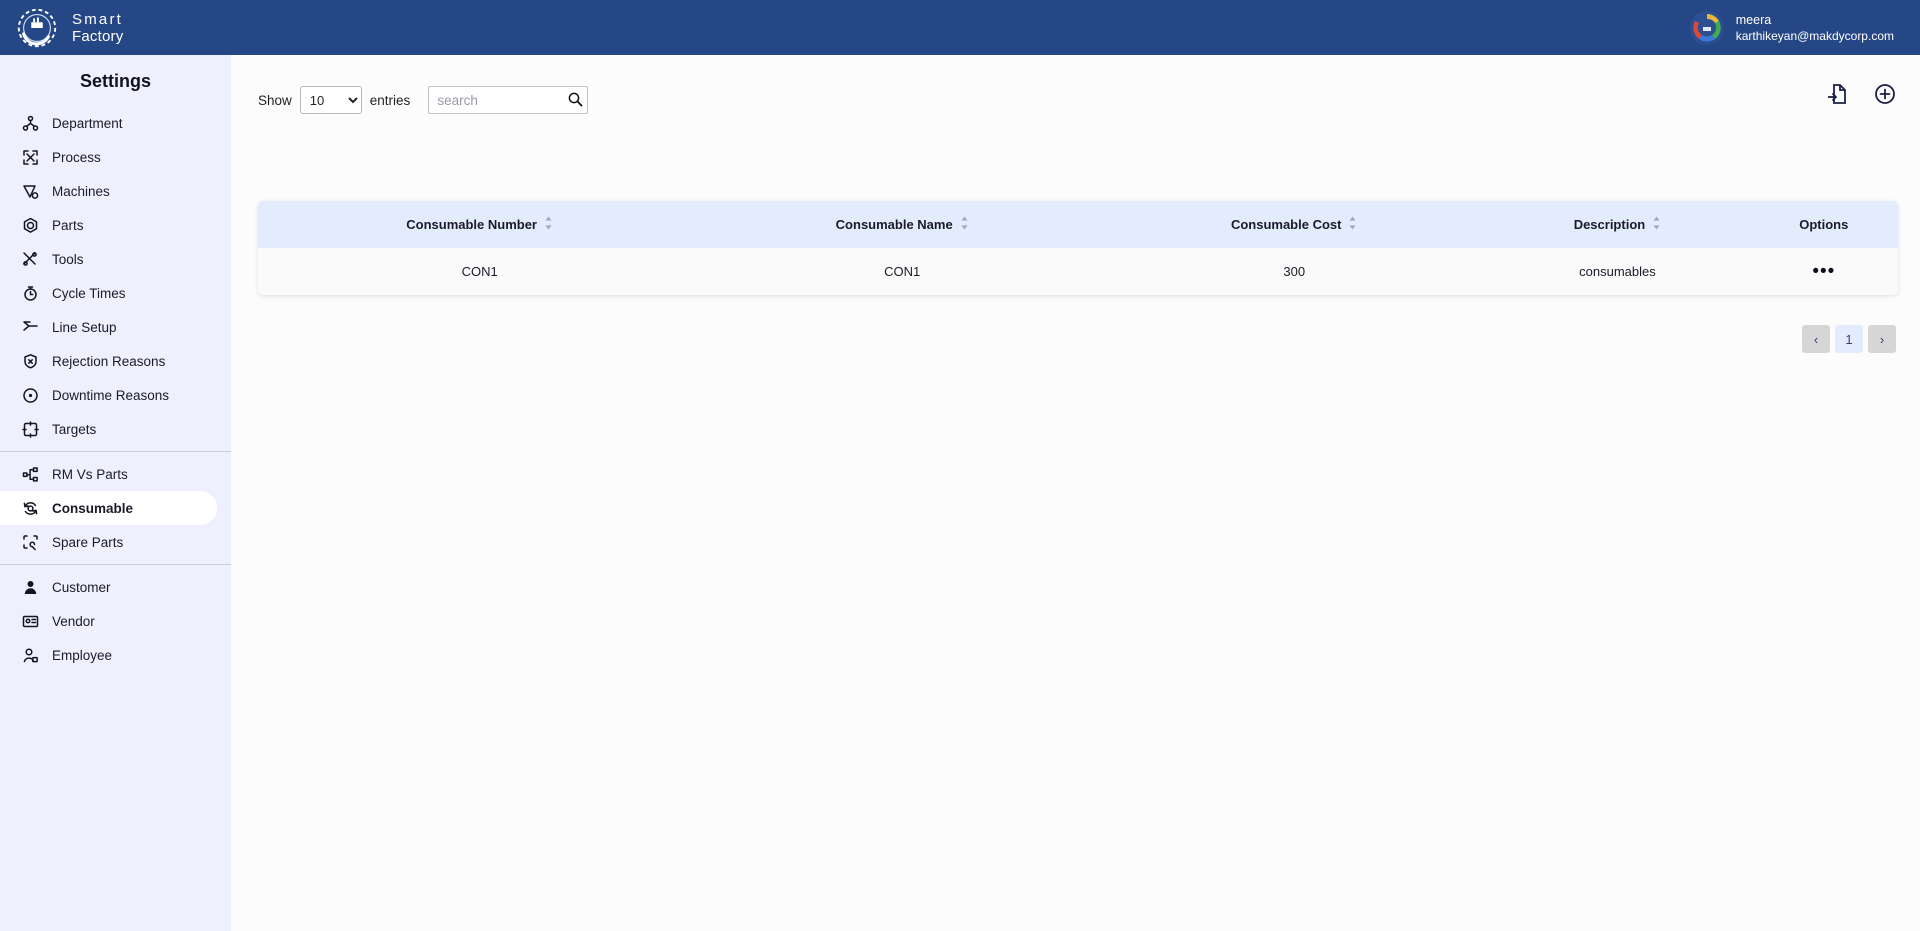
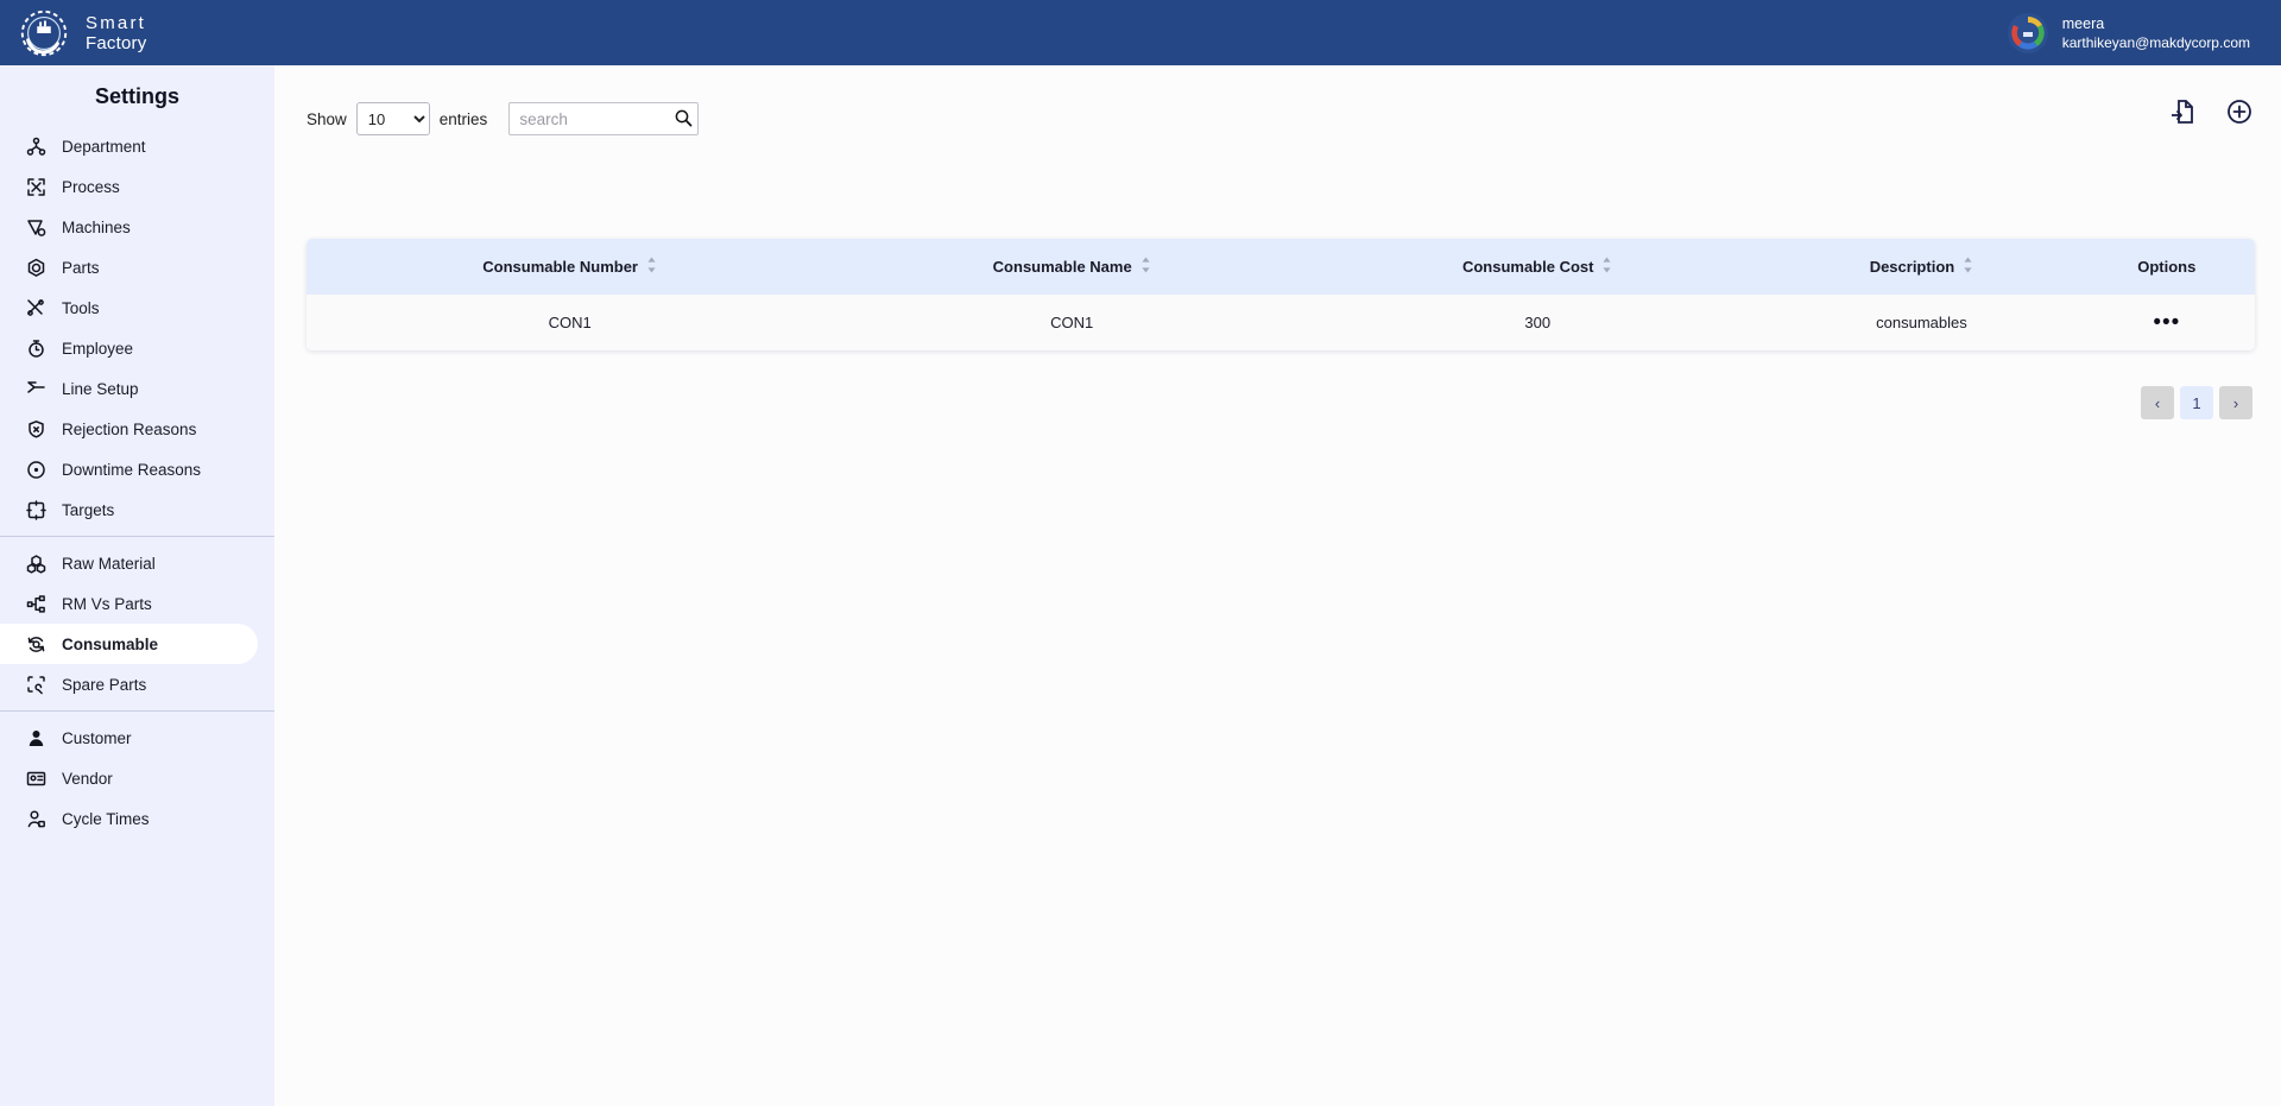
  Smart
  Factory
  meera
  karthikeyan@makdycorp.com
  Settings
  Department
  Process
  Machines
  Parts
  Tools
- Cycle Times
+ Employee
  Line Setup
  Rejection Reasons
  Downtime Reasons
  Targets
+ Raw Material
  RM Vs Parts
  Consumable
  Spare Parts
  Customer
  Vendor
- Employee
+ Cycle Times
  Show
  10
  entries
  search
  Consumable Number	Consumable Name	Consumable Cost	Description	Options
  CON1	CON1	300	consumables	•••
  ‹
  1
  ›
